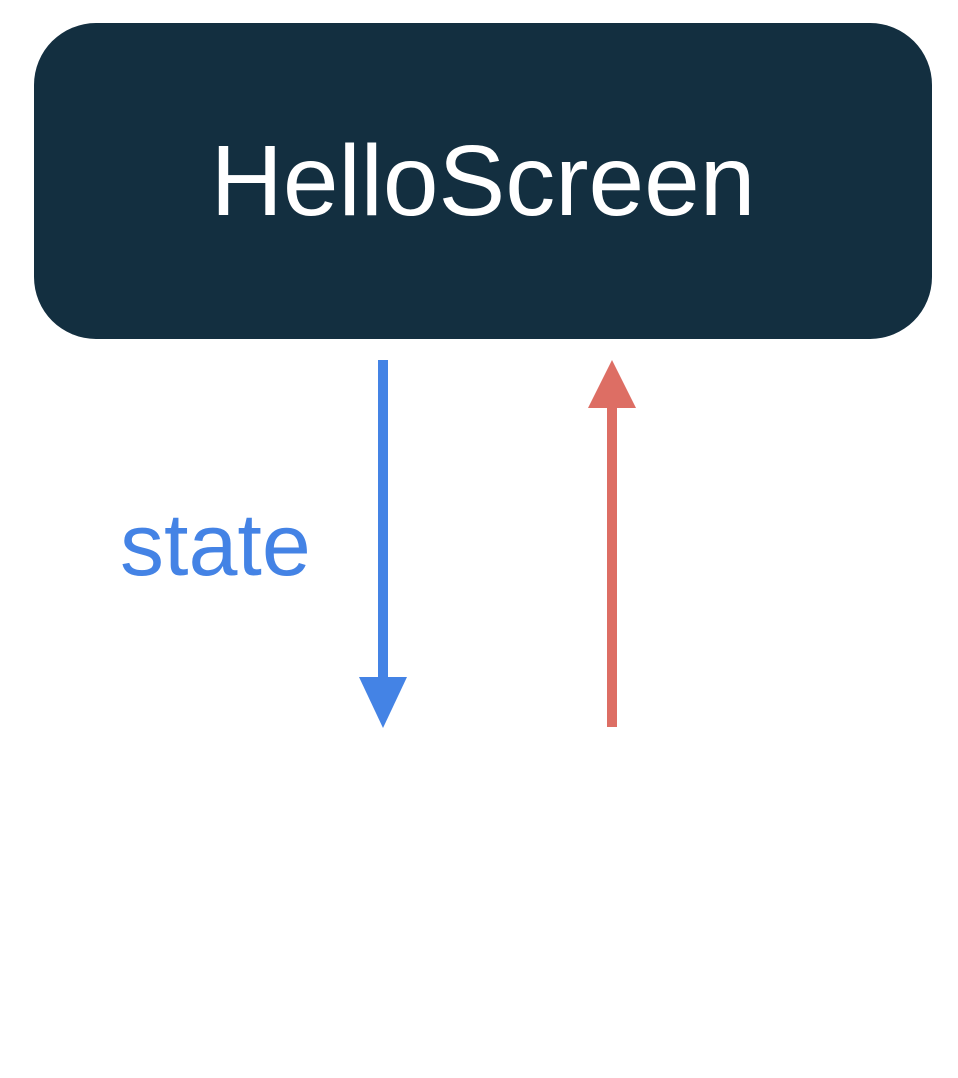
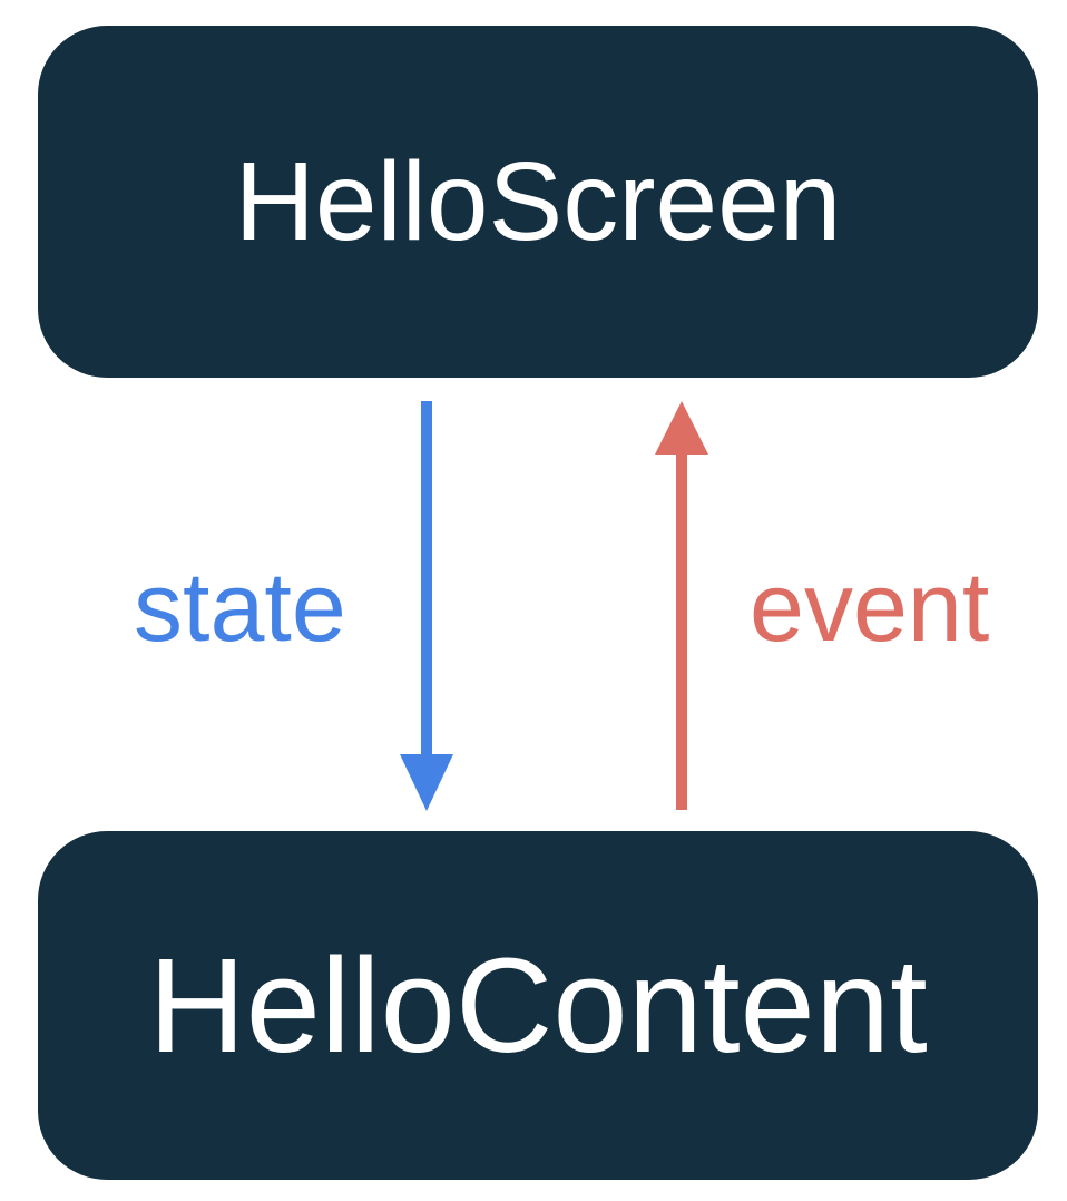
  HelloScreen
  state
+ event
+ HelloContent
